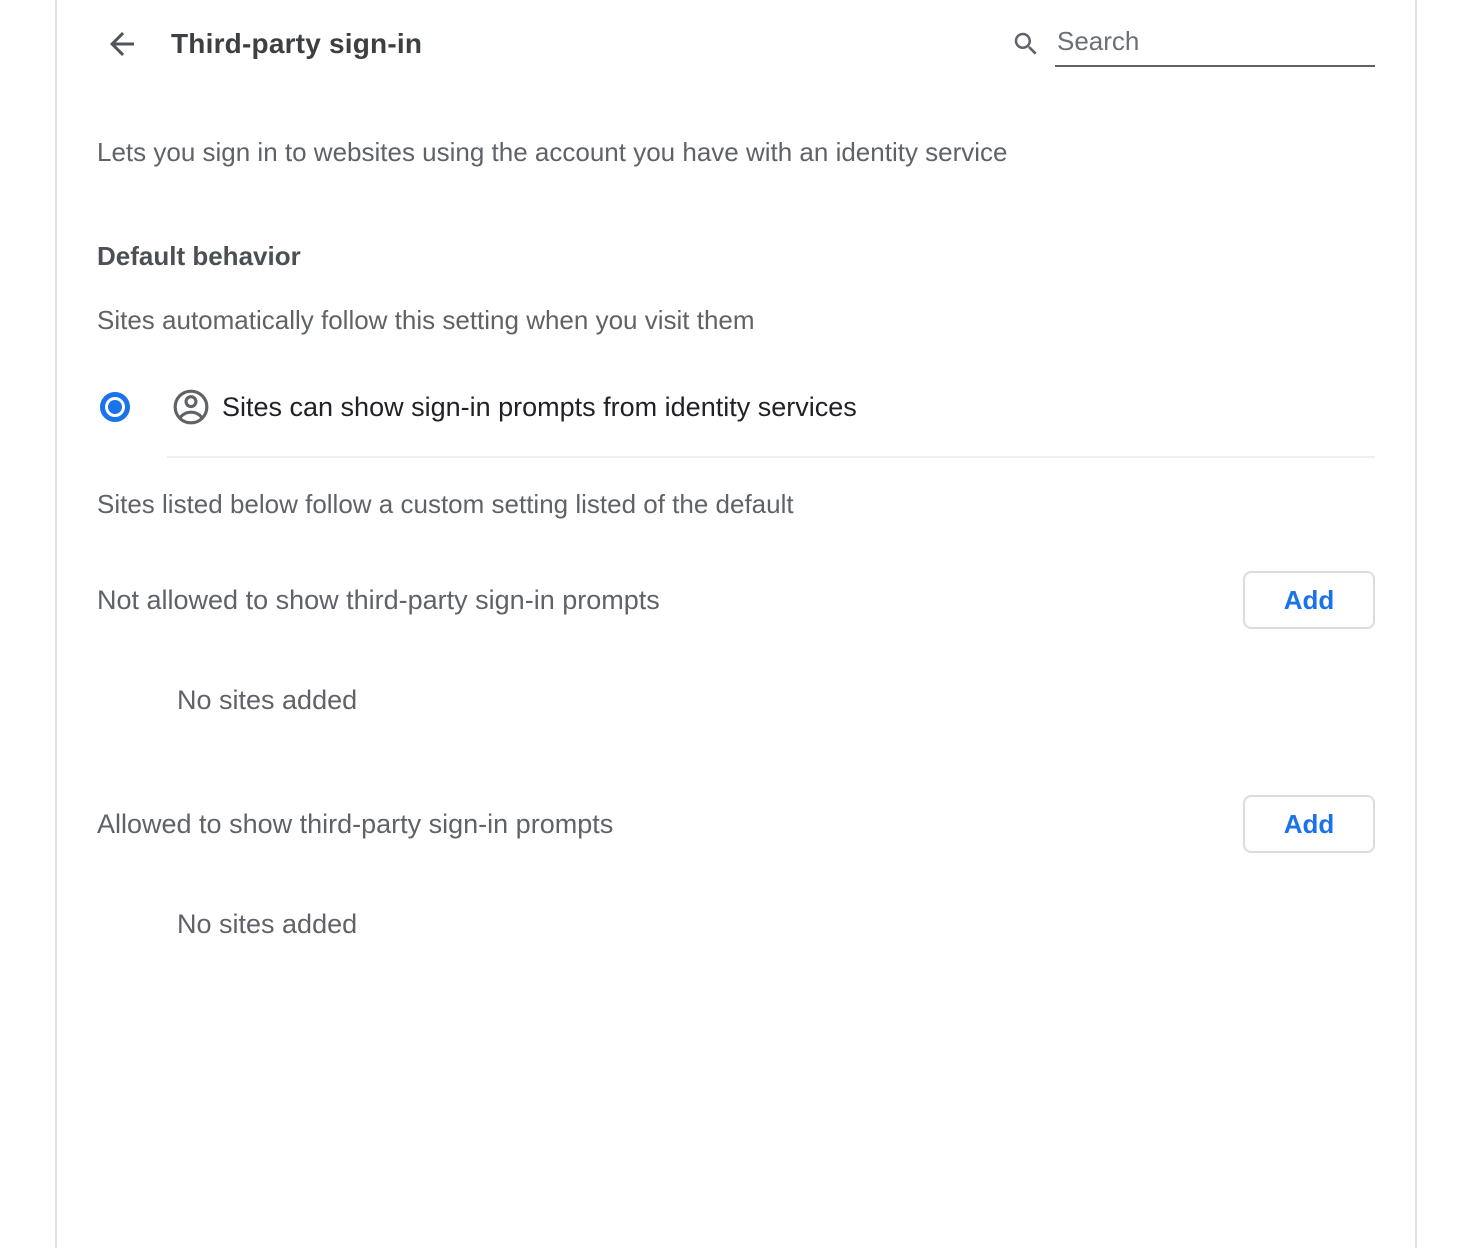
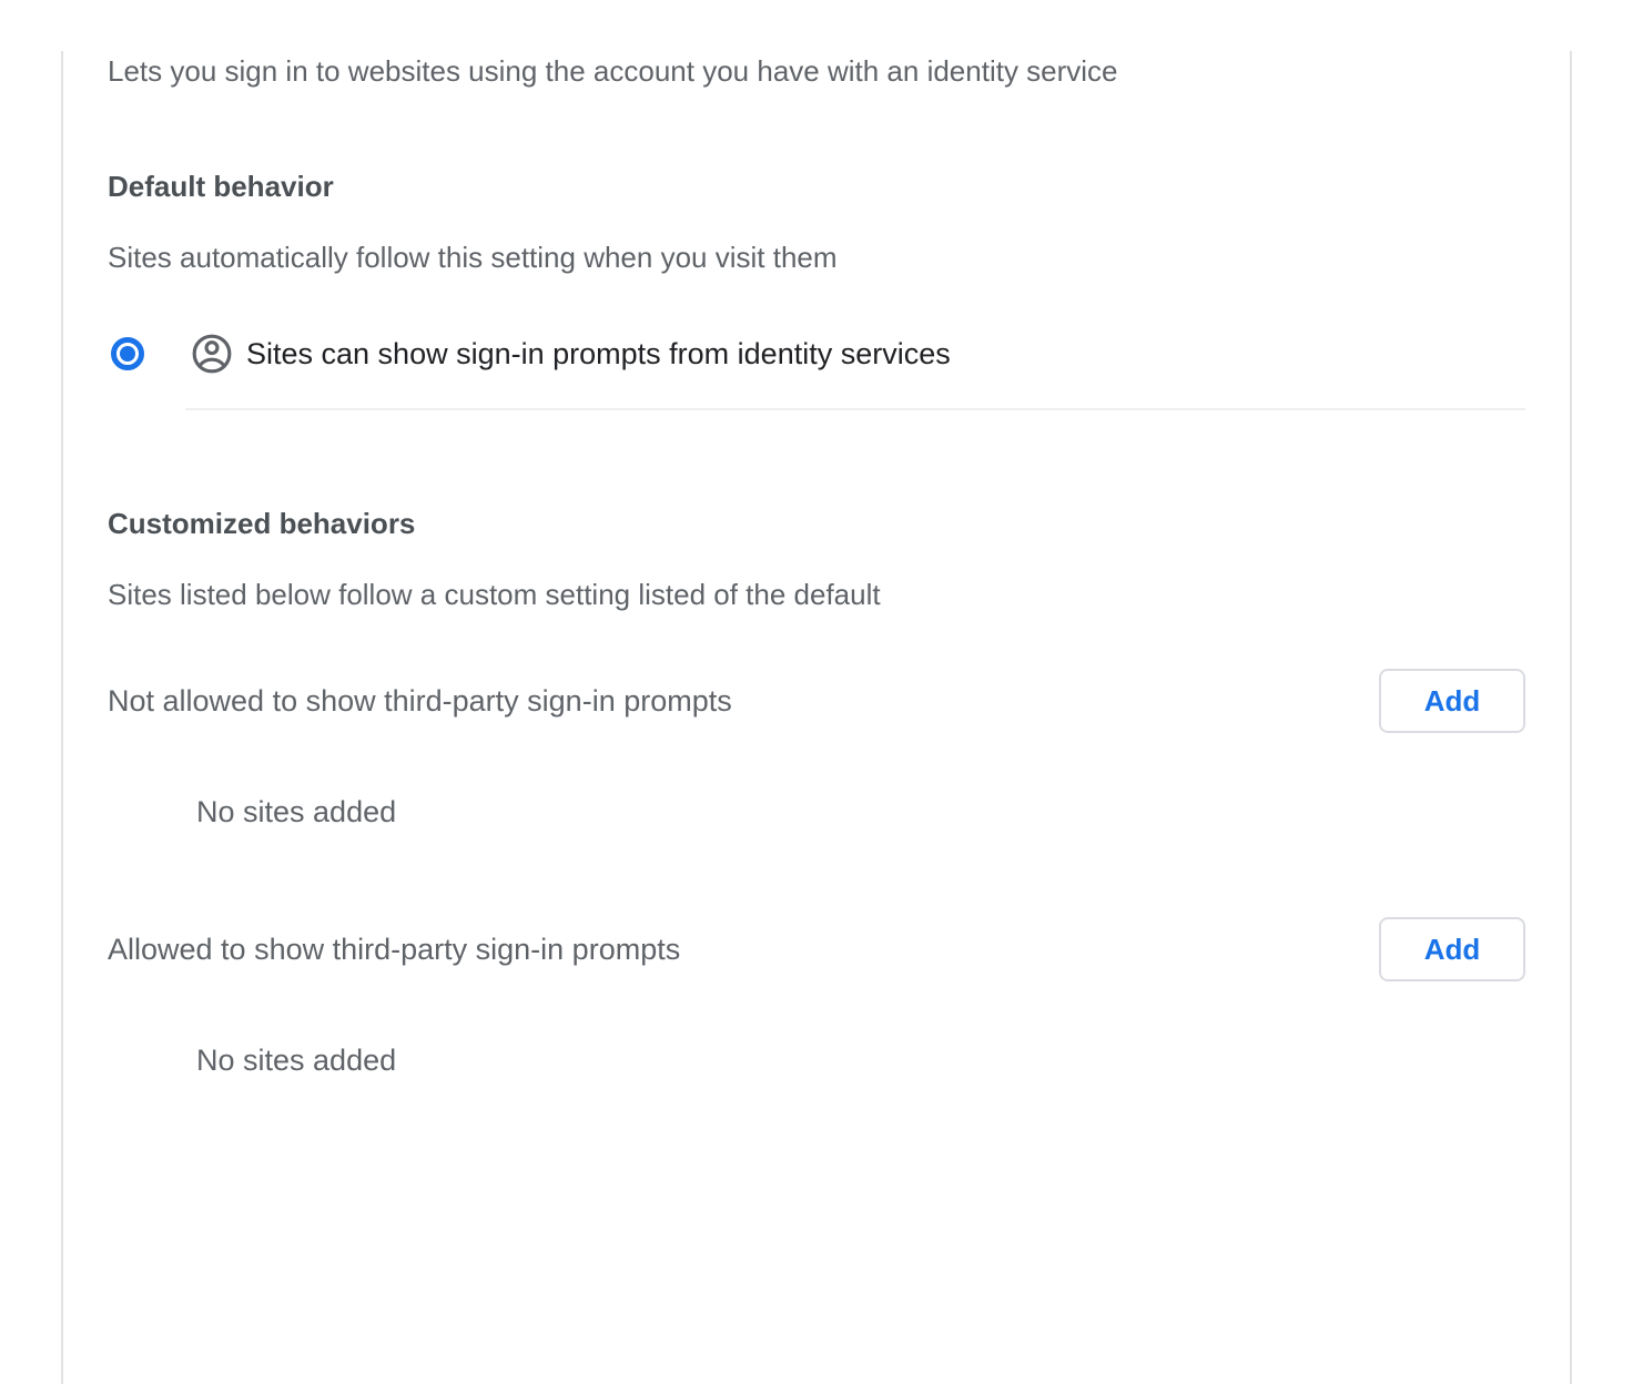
- Third-party sign-in
- Search
  Lets you sign in to websites using the account you have with an identity service
  Default behavior
  Sites automatically follow this setting when you visit them
  Sites can show sign-in prompts from identity services
+ Customized behaviors
  Sites listed below follow a custom setting listed of the default
  Not allowed to show third-party sign-in prompts
  Add
  No sites added
  Allowed to show third-party sign-in prompts
  Add
  No sites added
